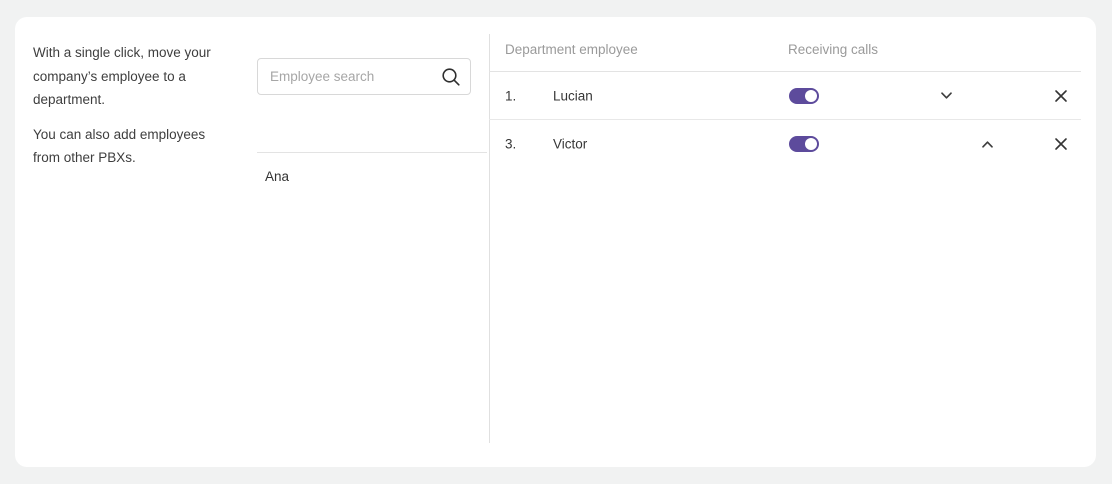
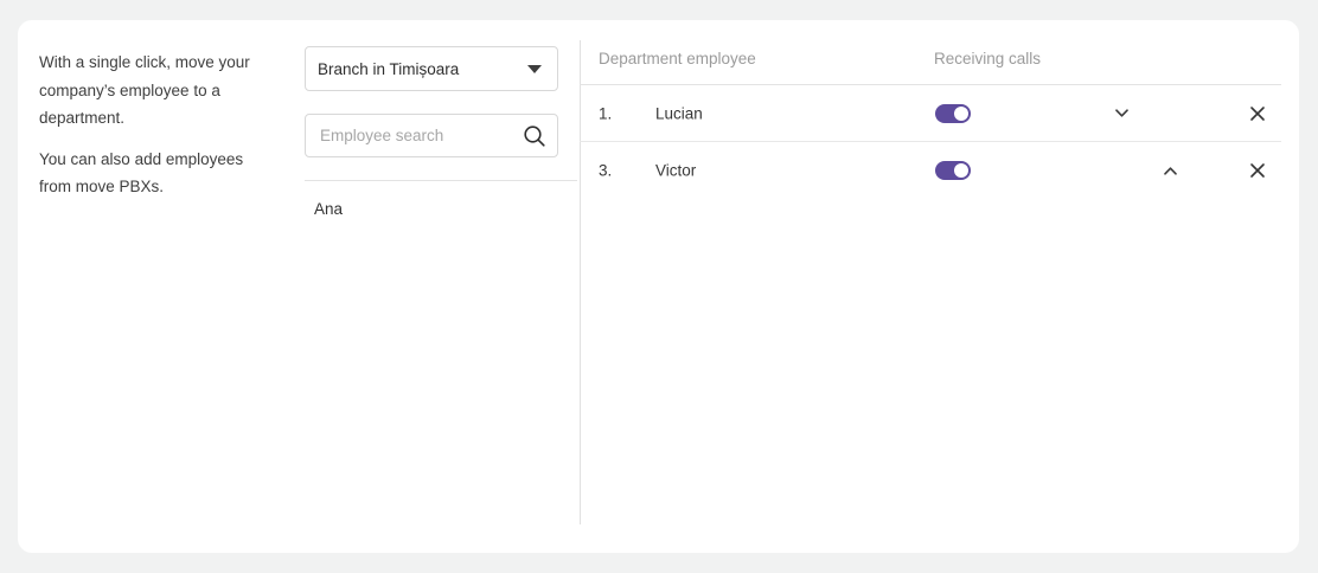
  With a single click, move your company’s employee to a department.
- You can also add employees from other PBXs.
+ You can also add employees from move PBXs.
+ Branch in Timișoara
  Employee search
  Ana
  Department employee
  Receiving calls
  1.
  Lucian
  3.
  Victor
